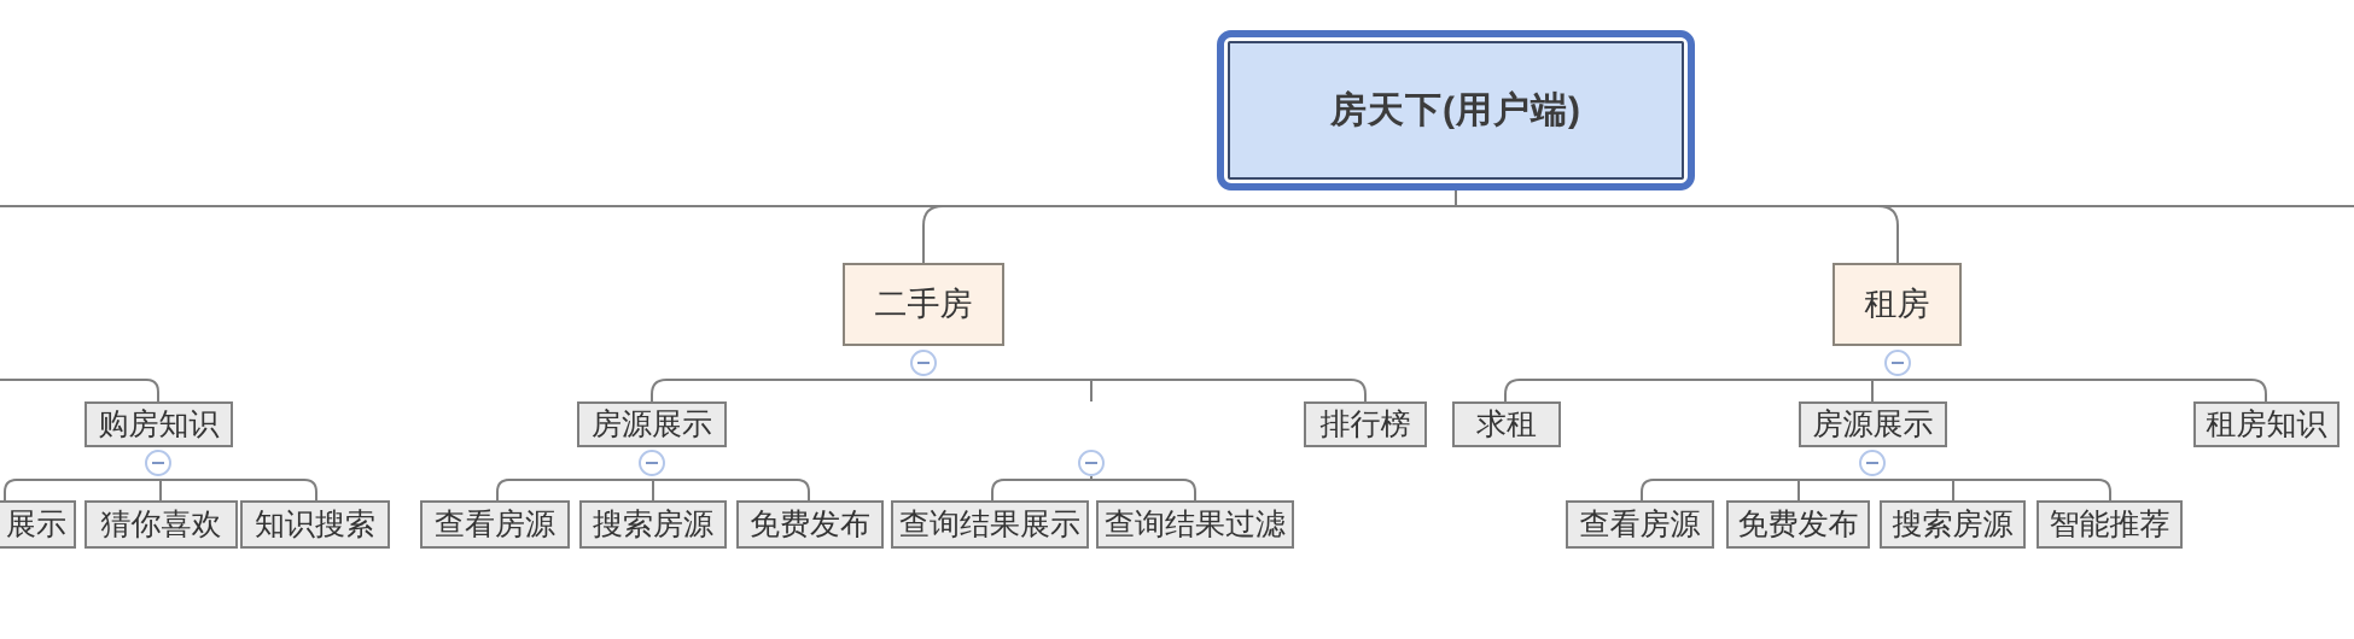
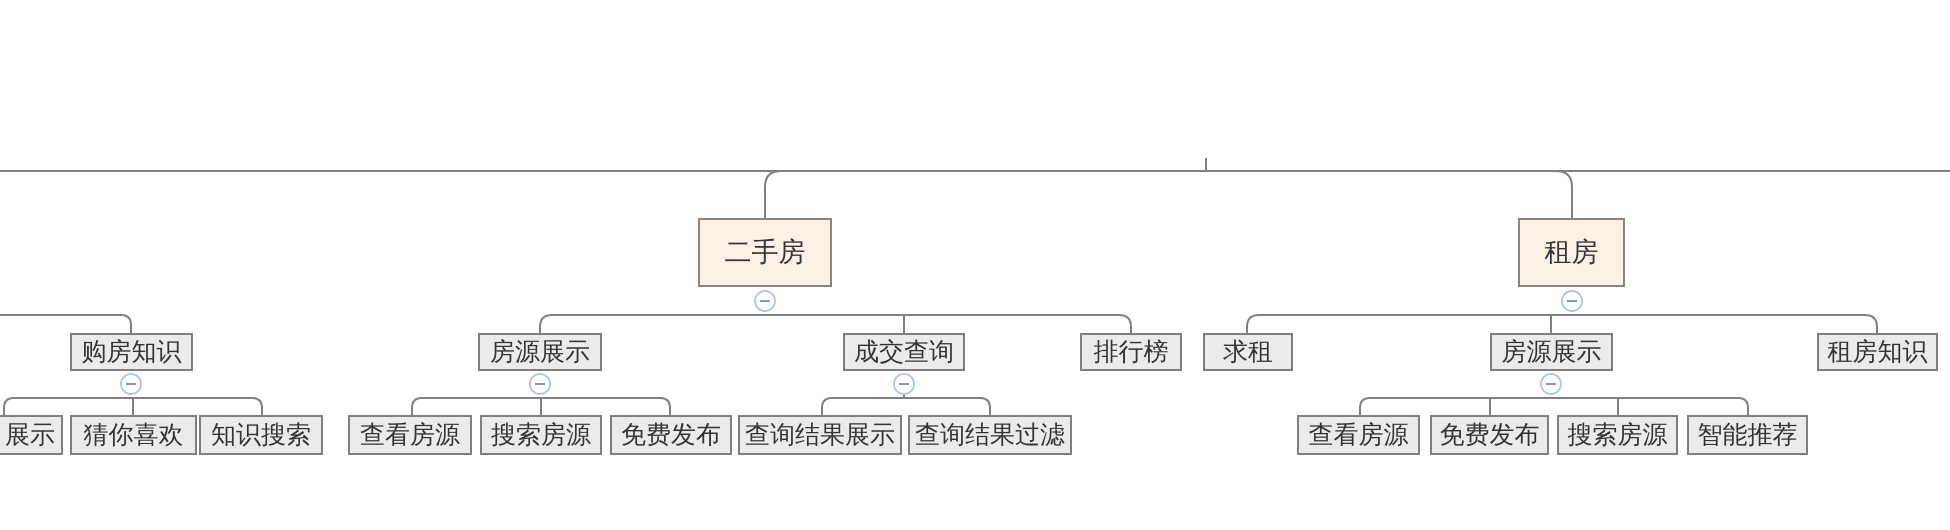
- 房天下(用户端)
  二手房
  租房
  购房知识
  房源展示
+ 成交查询
  排行榜
  求租
  房源展示
  租房知识
  展示
  猜你喜欢
  知识搜索
  查看房源
  搜索房源
  免费发布
  查询结果展示
  查询结果过滤
  查看房源
  免费发布
  搜索房源
  智能推荐
